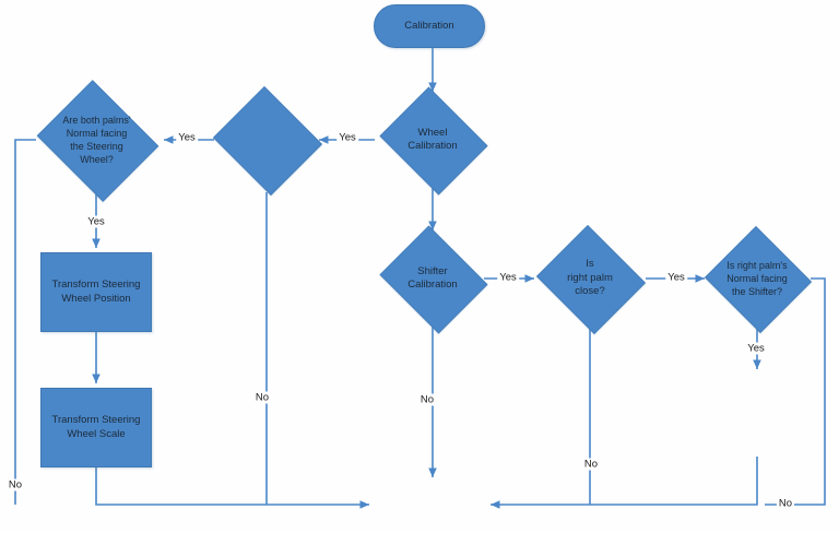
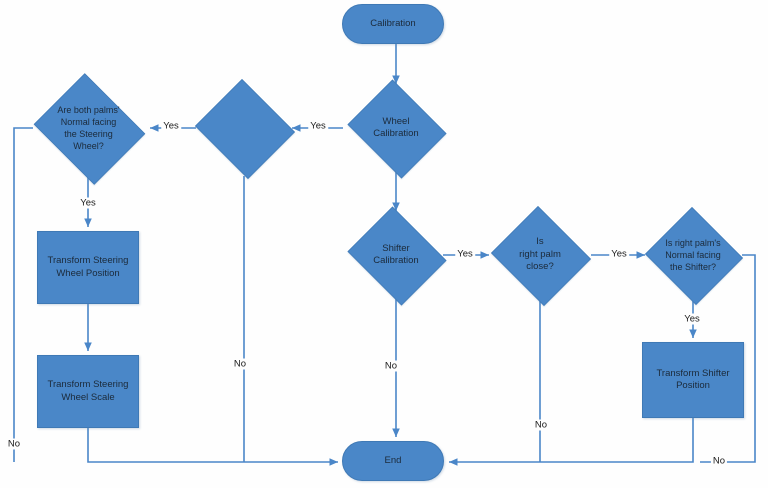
  Calibration
  Wheel
  Calibration
  Are both palms'
  Normal facing
  the Steering
  Wheel?
  Transform Steering
  Wheel Position
  Transform Steering
  Wheel Scale
  Shifter
  Calibration
  Is
  right palm
  close?
  Is right palm's
  Normal facing
  the Shifter?
+ Transform Shifter
+ Position
+ End
  Yes
  Yes
  Yes
  No
  No
  Yes
  Yes
  Yes
  No
  No
  No
